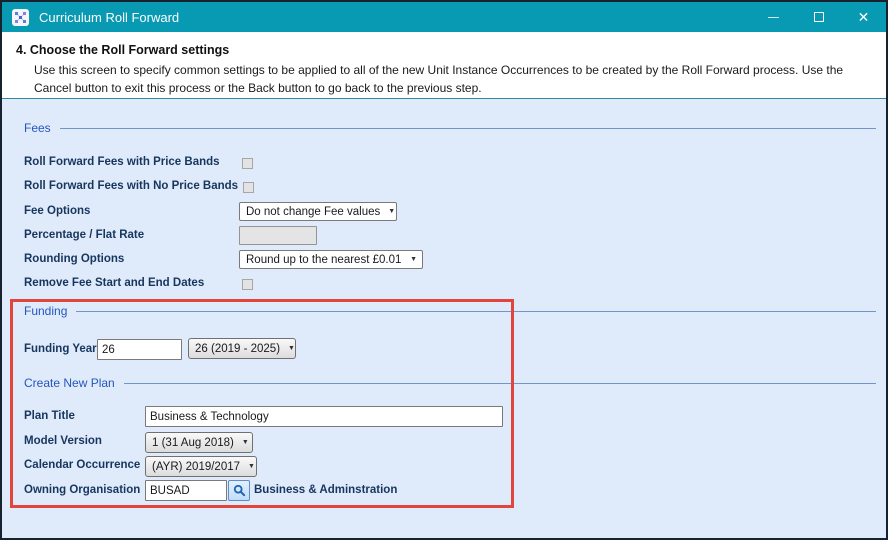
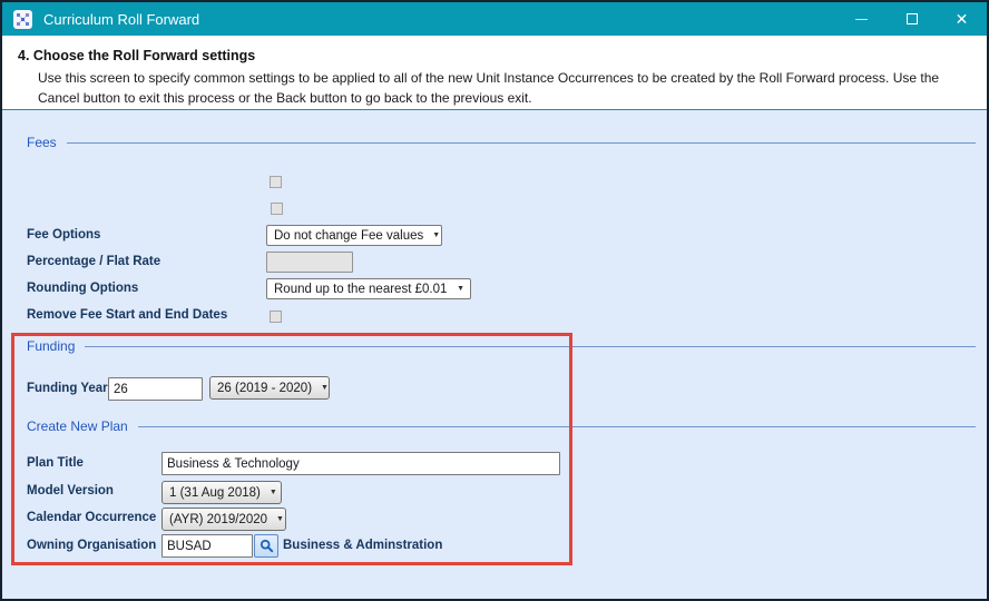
  Curriculum Roll Forward
  ✕
  4. Choose the Roll Forward settings
- Use this screen to specify common settings to be applied to all of the new Unit Instance Occurrences to be created by the Roll Forward process. Use the Cancel button to exit this process or the Back button to go back to the previous step.
+ Use this screen to specify common settings to be applied to all of the new Unit Instance Occurrences to be created by the Roll Forward process. Use the Cancel button to exit this process or the Back button to go back to the previous exit.
  Fees
- Roll Forward Fees with Price Bands
- Roll Forward Fees with No Price Bands
  Fee Options
  Do not change Fee values
  Percentage / Flat Rate
  Rounding Options
  Round up to the nearest £0.01
  Remove Fee Start and End Dates
  Funding
  Funding Year
  26
- 26 (2019 - 2025)
+ 26 (2019 - 2020)
  Create New Plan
  Plan Title
  Business & Technology
  Model Version
  1 (31 Aug 2018)
  Calendar Occurrence
- (AYR) 2019/2017
+ (AYR) 2019/2020
  Owning Organisation
  BUSAD
  Business & Adminstration
